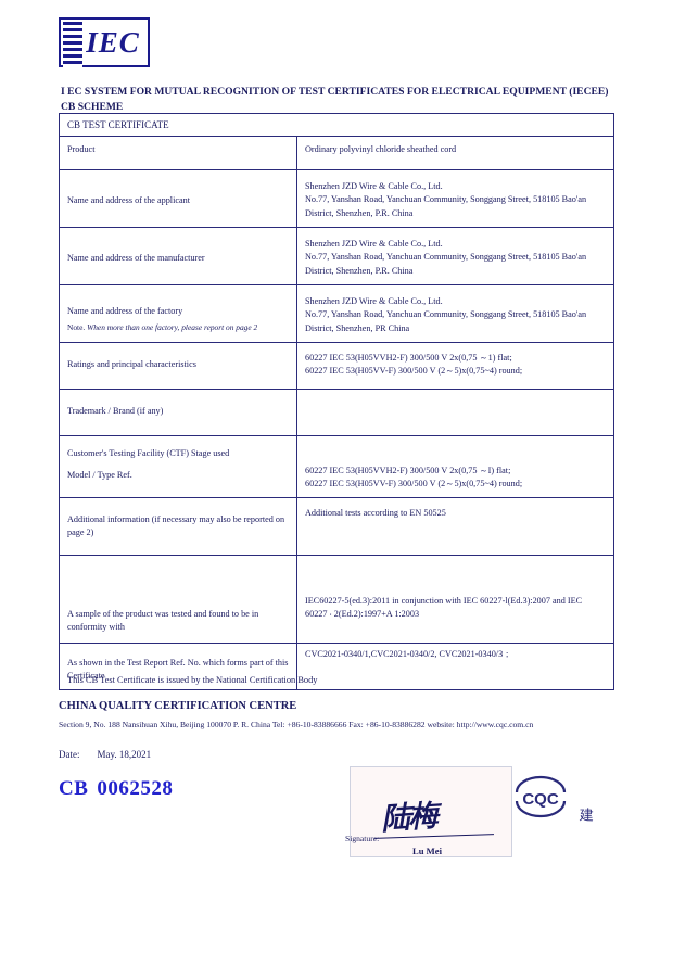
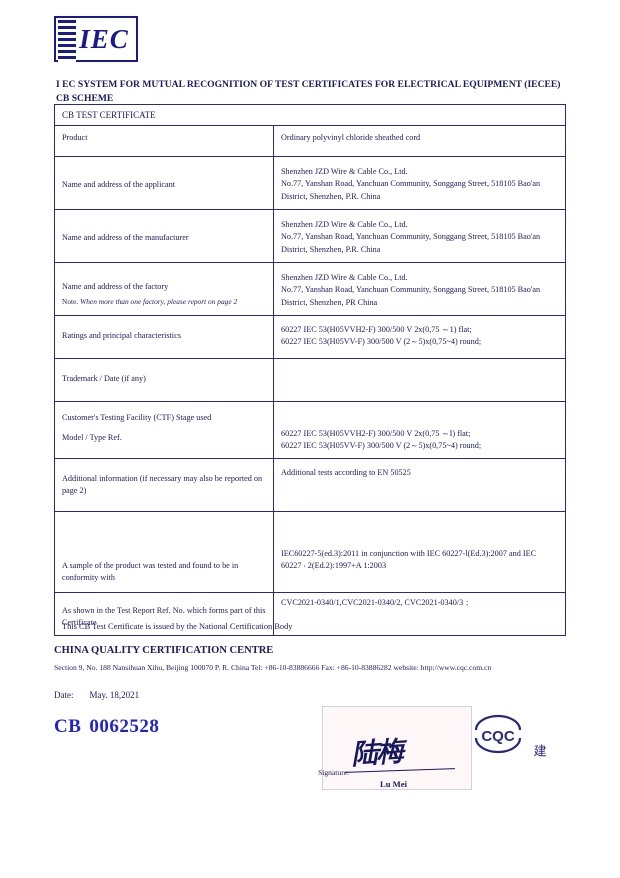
  IEC
  I EC SYSTEM FOR MUTUAL RECOGNITION OF TEST CERTIFICATES FOR ELECTRICAL EQUIPMENT (IECEE) CB SCHEME
  CB TEST CERTIFICATE
  Product
  Ordinary polyvinyl chloride sheathed cord
  Name and address of the applicant
  Shenzhen JZD Wire & Cable Co., Ltd.
  No.77, Yanshan Road, Yanchuan Community, Songgang Street, 518105 Bao'an District, Shenzhen, P.R. China
  Name and address of the manufacturer
  Shenzhen JZD Wire & Cable Co., Ltd.
  No.77, Yanshan Road, Yanchuan Community, Songgang Street, 518105 Bao'an District, Shenzhen, P.R. China
  Name and address of the factory
  Note. When more than one factory, please report on page 2
  Shenzhen JZD Wire & Cable Co., Ltd.
  No.77, Yanshan Road, Yanchuan Community, Songgang Street, 518105 Bao'an District, Shenzhen, PR China
  Ratings and principal characteristics
  60227 IEC 53(H05VVH2-F) 300/500 V 2x(0,75 ～1) flat;
  60227 IEC 53(H05VV-F) 300/500 V (2～5)x(0,75~4) round;
- Trademark / Brand (if any)
+ Trademark / Date (if any)
  Customer's Testing Facility (CTF) Stage used
  Model / Type Ref.
  60227 IEC 53(H05VVH2-F) 300/500 V 2x(0,75 ～I) flat;
  60227 IEC 53(H05VV-F) 300/500 V (2～5)x(0,75~4) round;
  Additional information (if necessary may also be reported on page 2)
  Additional tests according to EN 50525
  A sample of the product was tested and found to be in conformity with
  IEC60227-5(ed.3):2011 in conjunction with IEC 60227-l(Ed.3):2007 and IEC 60227 ‧ 2(Ed.2):1997+A 1:2003
  As shown in the Test Report Ref. No. which forms part of this Certificate
  CVC2021-0340/1,CVC2021-0340/2, CVC2021-0340/3；
  This CB Test Certificate is issued by the National Certification Body
  CHINA QUALITY CERTIFICATION CENTRE
  Section 9, No. 188 Nansihuan Xihu, Beijing 100070 P. R. China Tel: +86-10-83886666 Fax: +86-10-83886282 website: http://www.cqc.com.cn
  Date: May. 18,2021
  CB 0062528
  Signature:
  Lu Mei
  CQC
  建
